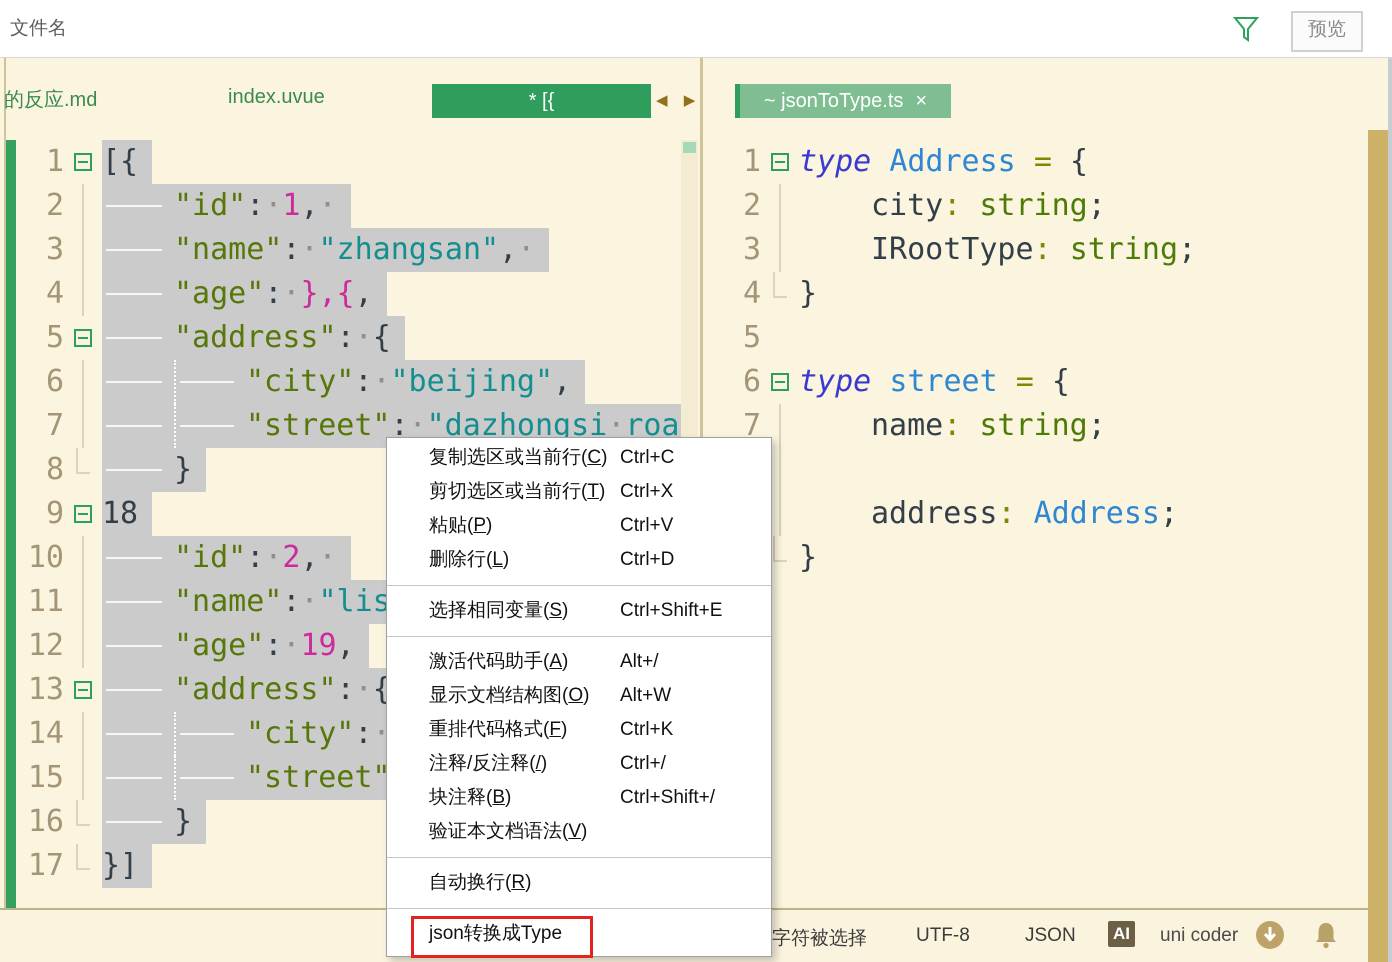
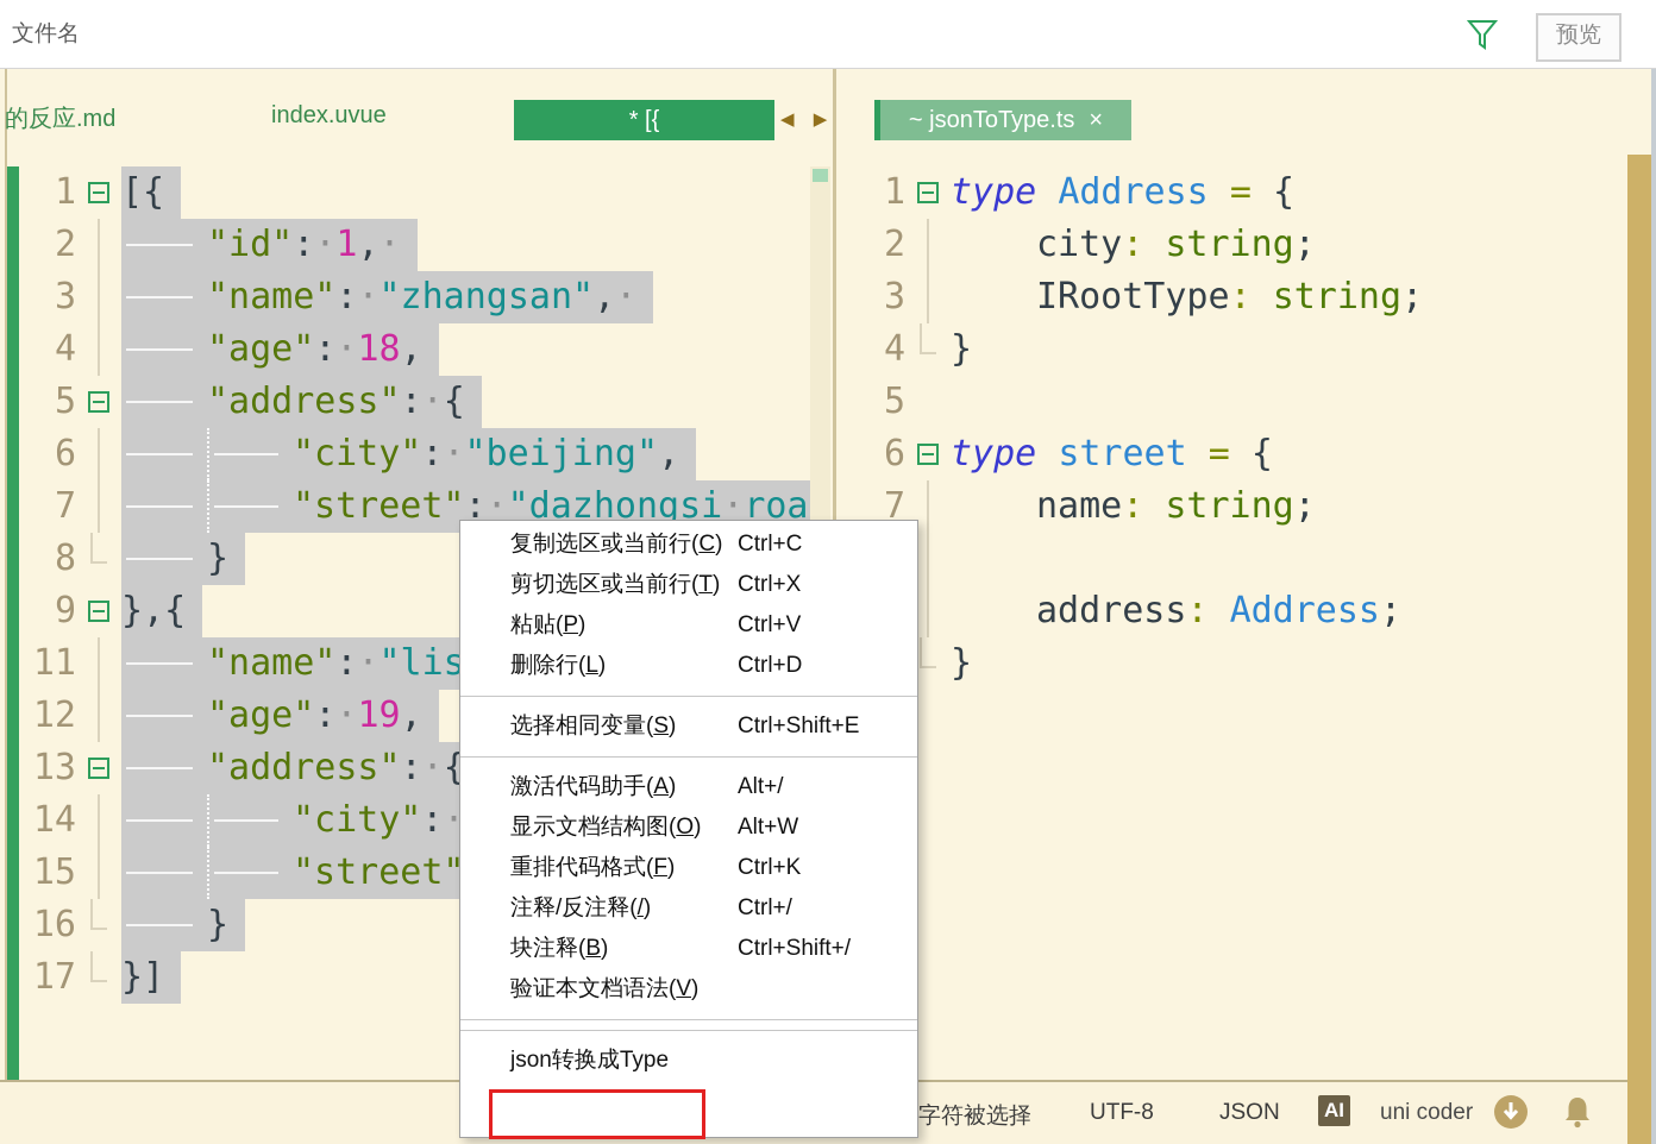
  文件名
  预览
  的反应.md
  index.uvue
  * [{
  ◀ ▶
  ~ jsonToType.ts ×
  1
  [{
  2
  "id":·1,·
  3
  "name":·"zhangsan",·
  4
- "age":·},{,
+ "age":·18,
  5
  "address":·{
  6
  "city":·"beijing",
  7
  "street":·"dazhongsi·roa
  8
  }
  9
- 18
+ },{
- 10
- "id":·2,·
  11
  "name":·"lis
  12
  "age":·19,
  13
  "address":·{
  14
  15
  16
  }
  17
  }]
  1
  type Address = {
  2
  city: string;
  3
  IRootType: string;
  4
  }
  5
  6
  type street = {
  7
  name: string;
  address: Address;
  }
  字符被选择
  UTF-8
  JSON
  AI
  uni coder
  复制选区或当前行(C)
  Ctrl+C
  剪切选区或当前行(T)
  Ctrl+X
  粘贴(P)
  Ctrl+V
  删除行(L)
  Ctrl+D
  选择相同变量(S)
  Ctrl+Shift+E
  激活代码助手(A)
  Alt+/
  显示文档结构图(O)
  Alt+W
  重排代码格式(F)
  Ctrl+K
  注释/反注释(/)
  Ctrl+/
  块注释(B)
  Ctrl+Shift+/
  验证本文档语法(V)
- 自动换行(R)
  json转换成Type
